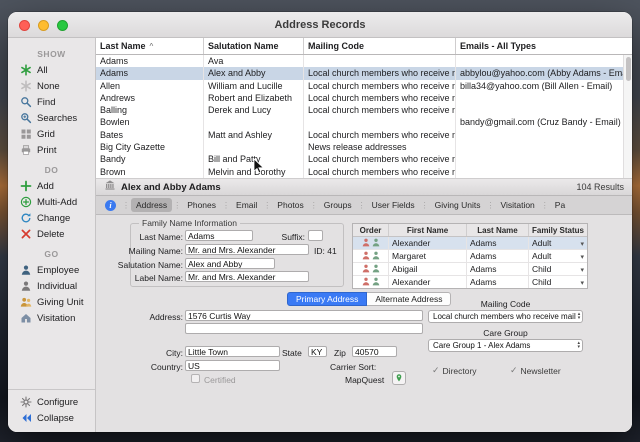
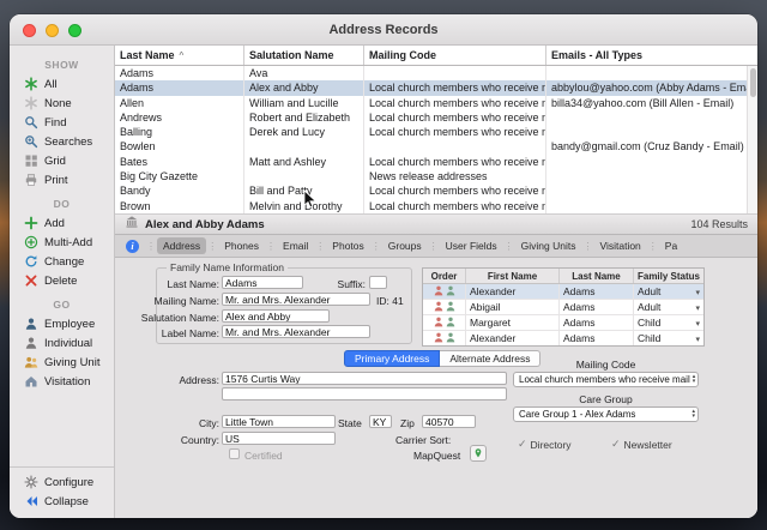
  Address Records
  SHOW
  All
  None
  Find
  Searches
  Grid
  Print
  DO
  Add
  Multi-Add
  Change
  Delete
  GO
  Employee
  Individual
  Giving Unit
  Visitation
  Configure
  Collapse
  Last Name
  ^
  Salutation Name
  Mailing Code
  Emails - All Types
  Adams
  Ava
  Adams
  Alex and Abby
  Local church members who receive m
  Allen
  William and Lucille
  Local church members who receive m
  billa34@yahoo.com (Bill Allen - Email)
  Andrews
  Robert and Elizabeth
  Local church members who receive m
  Balling
  Derek and Lucy
  Local church members who receive m
  Bowlen
  bandy@gmail.com (Cruz Bandy - Email)
  Bates
  Matt and Ashley
  Local church members who receive m
  Big City Gazette
  News release addresses
  Bandy
  Bill and Paty
  Local church members who receive m
  Brown
  Melvin and Dorothy
  Local church members who receive m
  Alex and Abby Adams
  104 Results
  i
  Address
  Phones
  Email
  Photos
  Groups
  User Fields
  Giving Units
  Visitation
  Pa
  Family Name Information
  Last Name:
  Adams
  Suffix:
  Mailing Name:
  Mr. and Mrs. Alexander
  ID: 41
  Salutation Name:
  Alex and Abby
  Label Name:
  Mr. and Mrs. Alexander
  Order
  First Name
  Last Name
  Family Status
  Alexander
  Adams
  Adult
- Margaret
+ Abigail
  Adams
  Adult
- Abigail
+ Margaret
  Adams
  Child
  Alexander
  Adams
  Child
  Primary Address
  Alternate Address
  Address:
  1576 Curtis Way
  City:
  Little Town
  State
  KY
  Zip
  40570
  Country:
  US
  Carrier Sort:
  Certified
  MapQuest
  Mailing Code
  Local church members who receive mail
  Care Group
  Care Group 1 - Alex Adams
  Directory
  Newsletter
